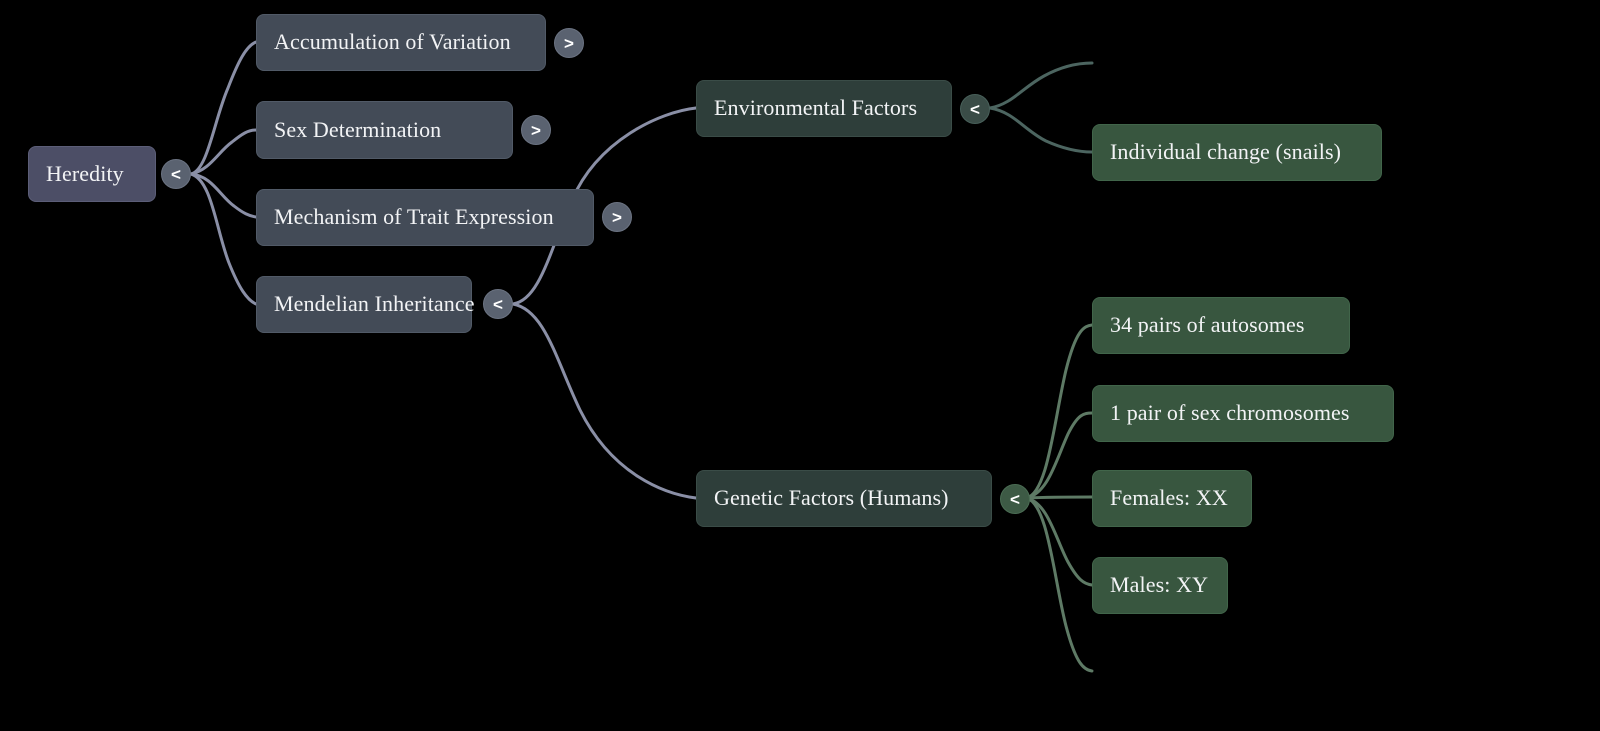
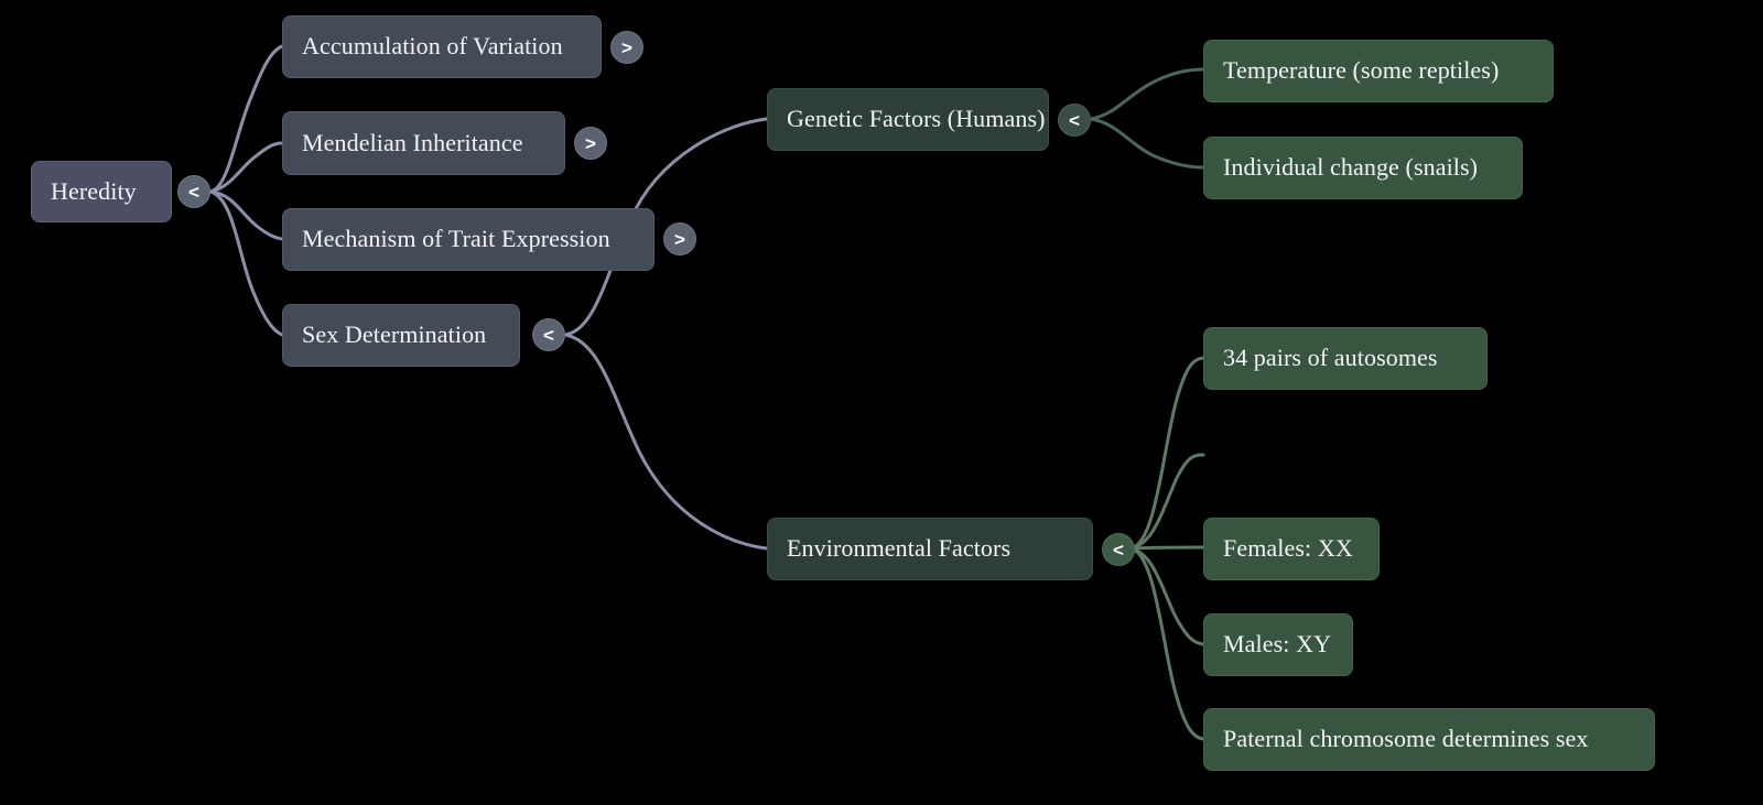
  Heredity
  <
  Accumulation of Variation
  >
- Sex Determination
+ Mendelian Inheritance
  >
  Mechanism of Trait Expression
  >
- Mendelian Inheritance
+ Sex Determination
  <
- Environmental Factors
+ Genetic Factors (Humans)
  <
+ Temperature (some reptiles)
  Individual change (snails)
- Genetic Factors (Humans)
+ Environmental Factors
  <
  34 pairs of autosomes
- 1 pair of sex chromosomes
  Females: XX
  Males: XY
+ Paternal chromosome determines sex
